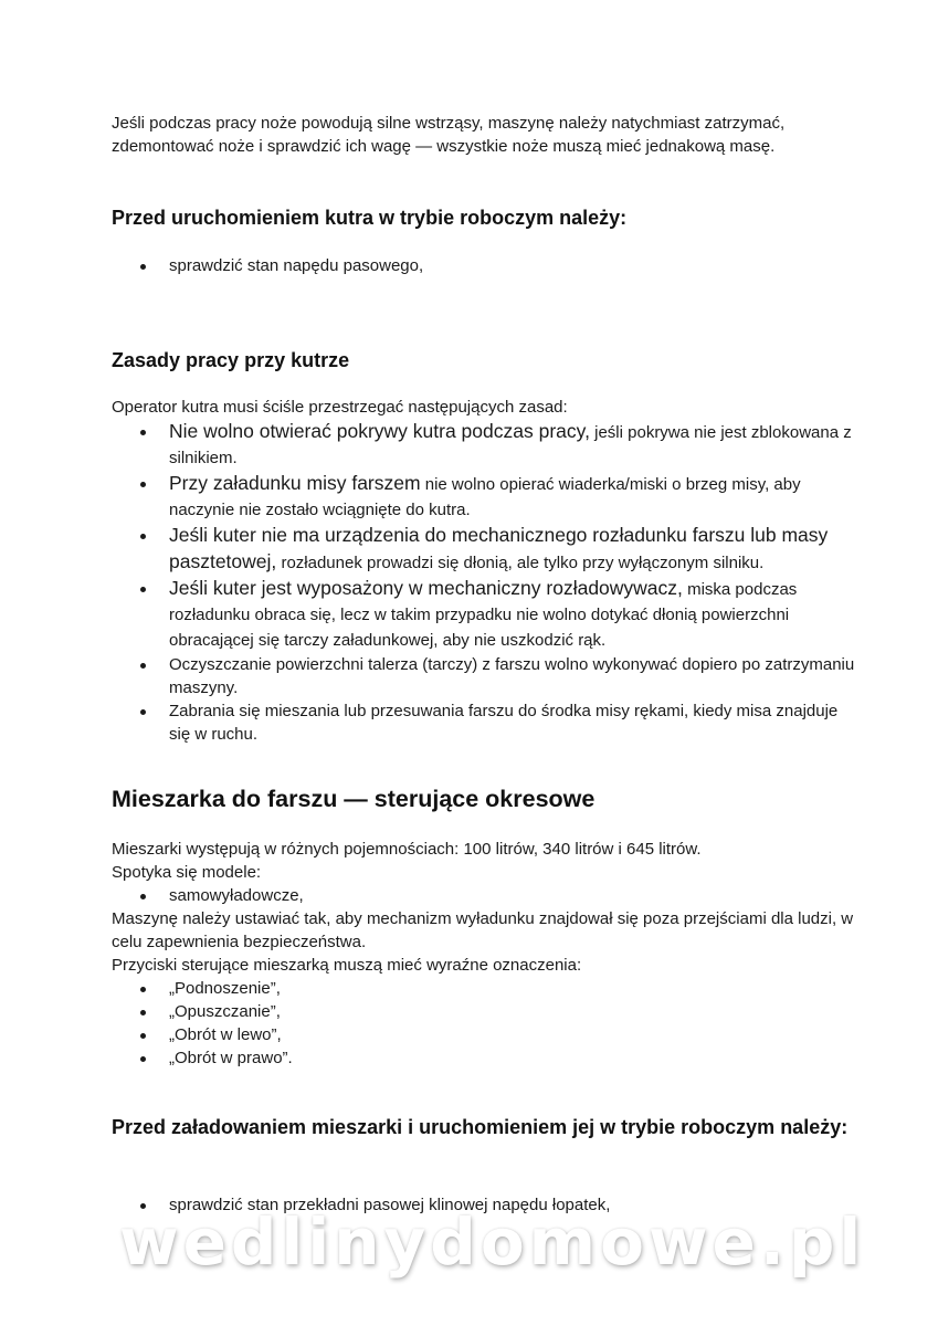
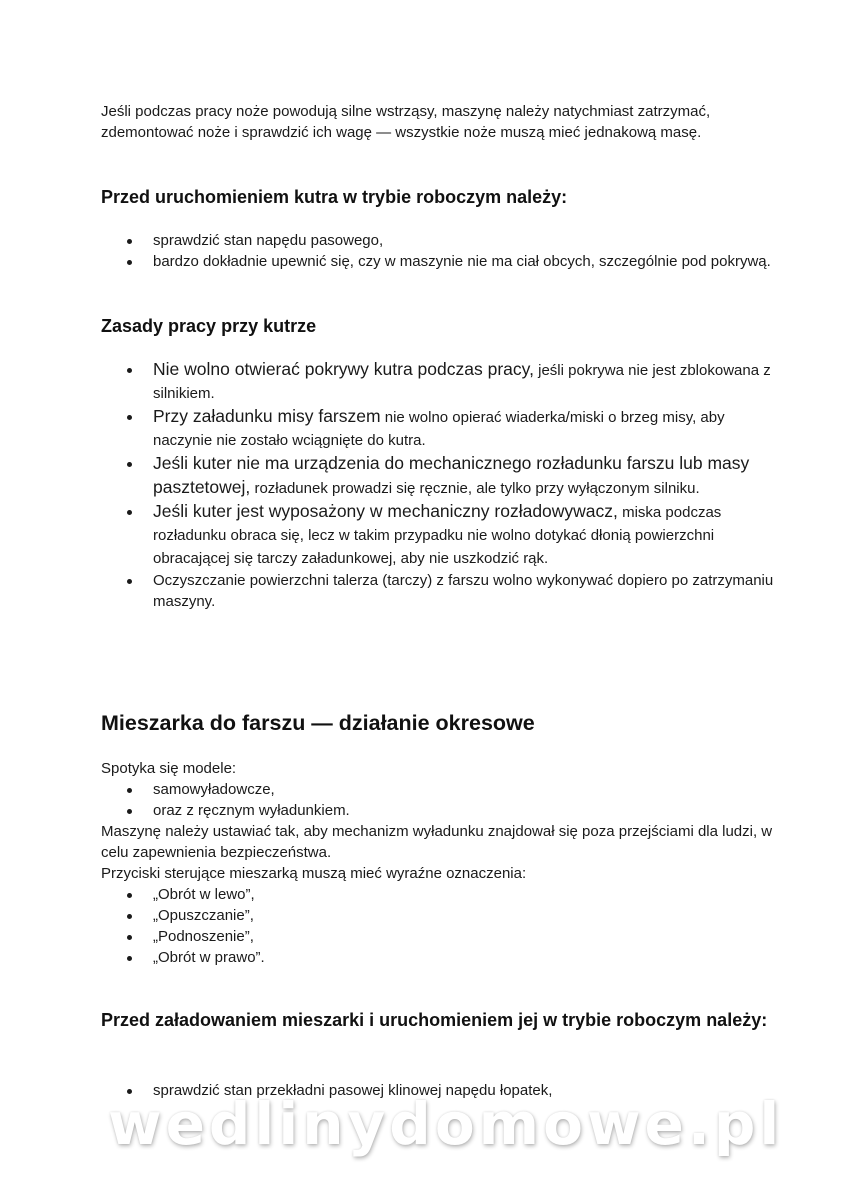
  Jeśli podczas pracy noże powodują silne wstrząsy, maszynę należy natychmiast zatrzymać, zdemontować noże i sprawdzić ich wagę — wszystkie noże muszą mieć jednakową masę.
  Przed uruchomieniem kutra w trybie roboczym należy:
  sprawdzić stan napędu pasowego,
+ bardzo dokładnie upewnić się, czy w maszynie nie ma ciał obcych, szczególnie pod pokrywą.
  Zasady pracy przy kutrze
- Operator kutra musi ściśle przestrzegać następujących zasad:
  Nie wolno otwierać pokrywy kutra podczas pracy, jeśli pokrywa nie jest zblokowana z silnikiem.
  Przy załadunku misy farszem nie wolno opierać wiaderka/miski o brzeg misy, aby naczynie nie zostało wciągnięte do kutra.
- Jeśli kuter nie ma urządzenia do mechanicznego rozładunku farszu lub masy pasztetowej, rozładunek prowadzi się dłonią, ale tylko przy wyłączonym silniku.
+ Jeśli kuter nie ma urządzenia do mechanicznego rozładunku farszu lub masy pasztetowej, rozładunek prowadzi się ręcznie, ale tylko przy wyłączonym silniku.
  Jeśli kuter jest wyposażony w mechaniczny rozładowywacz, miska podczas rozładunku obraca się, lecz w takim przypadku nie wolno dotykać dłonią powierzchni obracającej się tarczy załadunkowej, aby nie uszkodzić rąk.
  Oczyszczanie powierzchni talerza (tarczy) z farszu wolno wykonywać dopiero po zatrzymaniu maszyny.
- Zabrania się mieszania lub przesuwania farszu do środka misy rękami, kiedy misa znajduje się w ruchu.
- Mieszarka do farszu — sterujące okresowe
+ Mieszarka do farszu — działanie okresowe
- Mieszarki występują w różnych pojemnościach: 100 litrów, 340 litrów i 645 litrów.
  Spotyka się modele:
  samowyładowcze,
+ oraz z ręcznym wyładunkiem.
  Maszynę należy ustawiać tak, aby mechanizm wyładunku znajdował się poza przejściami dla ludzi, w celu zapewnienia bezpieczeństwa.
  Przyciski sterujące mieszarką muszą mieć wyraźne oznaczenia:
- „Podnoszenie”,
+ „Obrót w lewo”,
  „Opuszczanie”,
- „Obrót w lewo”,
+ „Podnoszenie”,
  „Obrót w prawo”.
  Przed załadowaniem mieszarki i uruchomieniem jej w trybie roboczym należy:
  sprawdzić stan przekładni pasowej klinowej napędu łopatek,
  wedlinydomowe.pl
